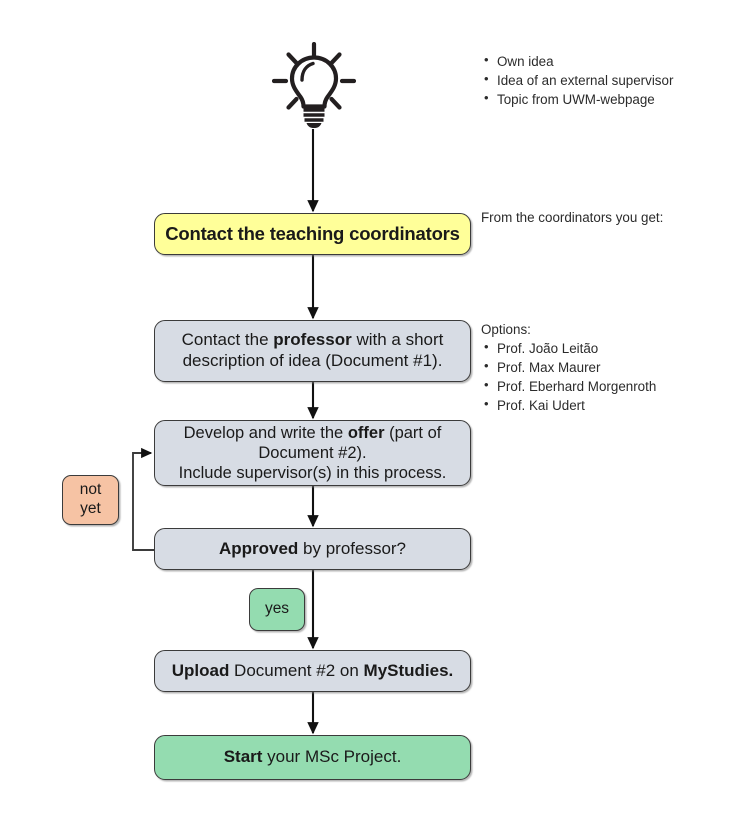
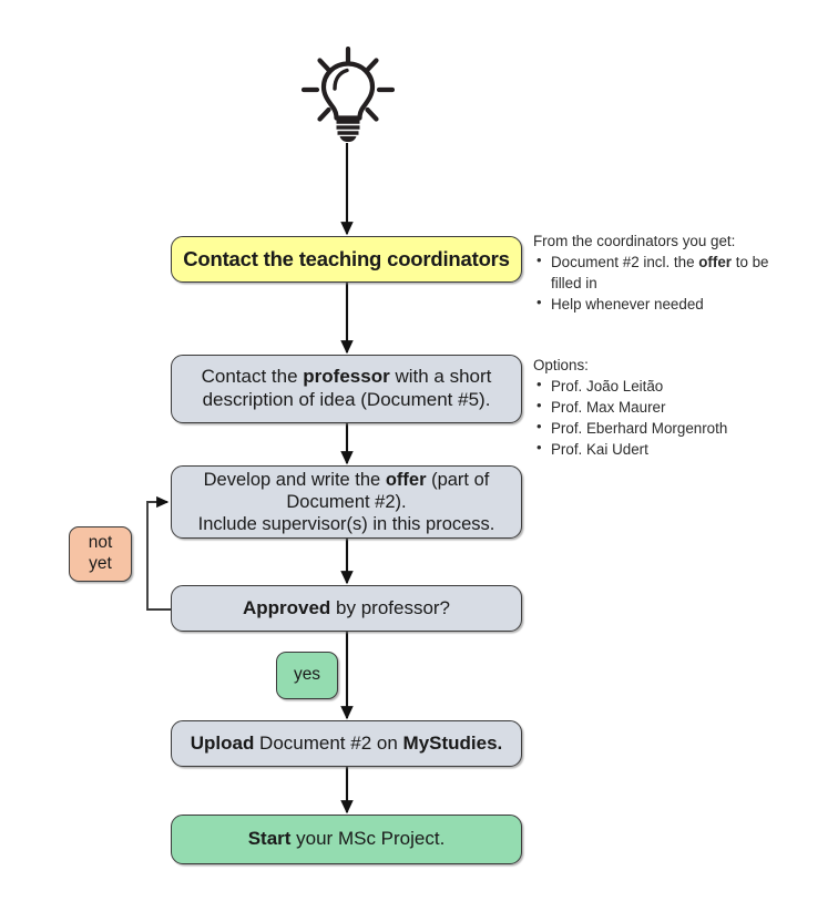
  Contact the teaching coordinators
  Contact the professor with a short
- description of idea (Document #1).
+ description of idea (Document #5).
  Develop and write the offer (part of
  Document #2).
  Include supervisor(s) in this process.
  not
  yet
  Approved by professor?
  yes
  Upload Document #2 on MyStudies.
  Start your MSc Project.
- Own idea
- Idea of an external supervisor
- Topic from UWM-webpage
  From the coordinators you get:
+ Document #2 incl. the offer to be filled in
+ Help whenever needed
  Options:
  Prof. João Leitão
  Prof. Max Maurer
  Prof. Eberhard Morgenroth
  Prof. Kai Udert
